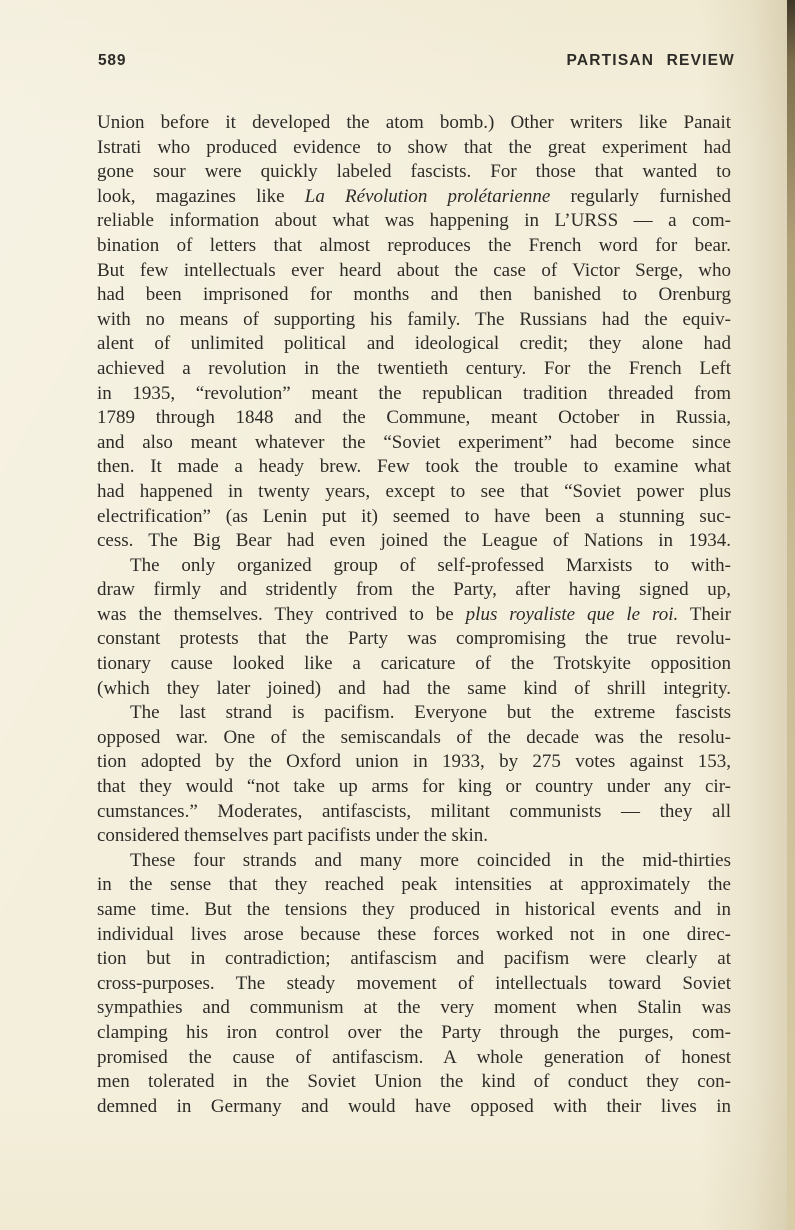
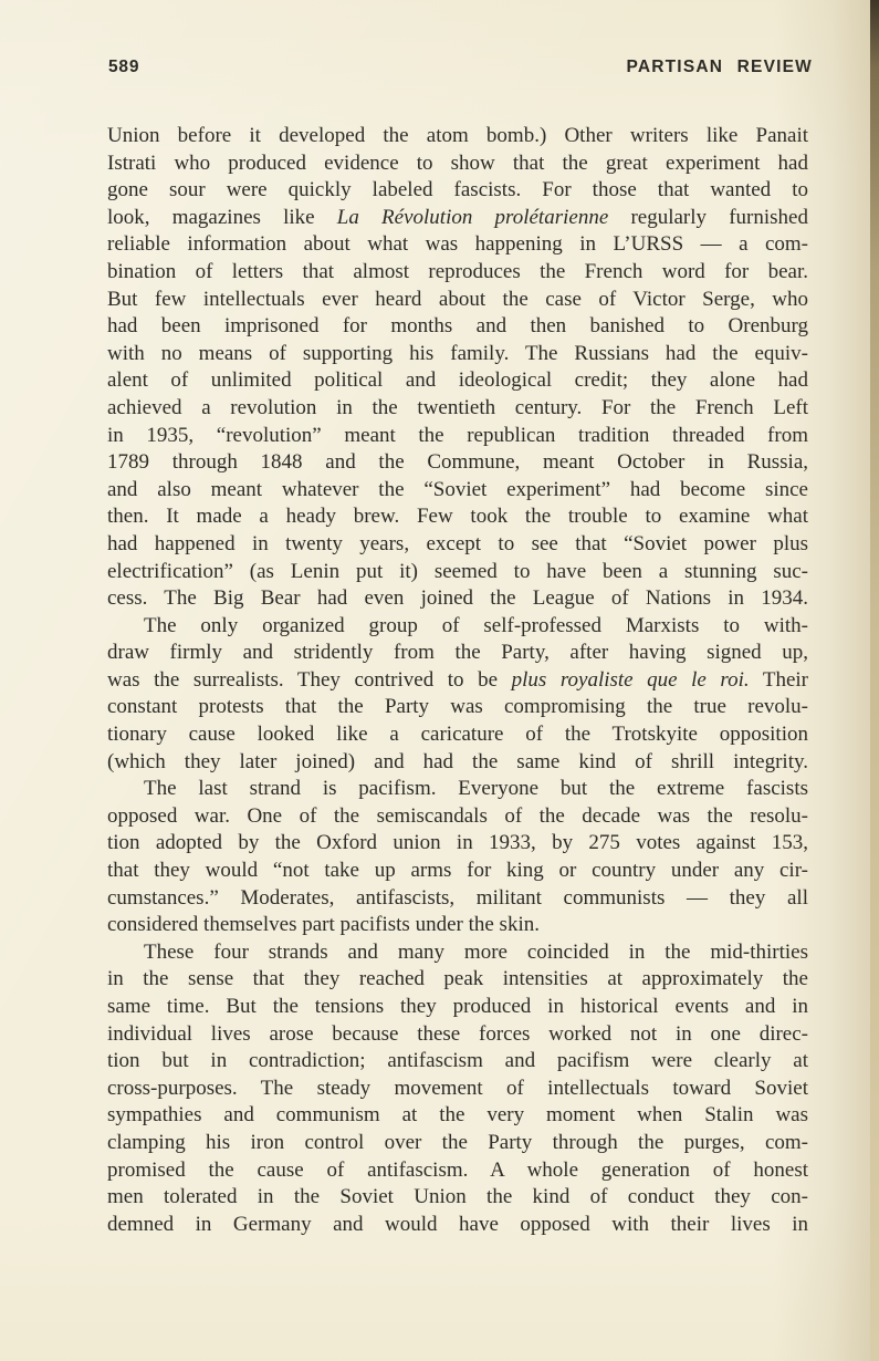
  589
  PARTISAN REV
  Union before it developed the atom bomb.) Other writers like Pa
  Istrati who produced evidence to show that the great experiment
  gone sour were quickly labeled fascists. For those that wanted
  look, magazines like La Révolution prolétarienne regularly furni
  reliable information about what was happening in L’URSS — a c
  bination of letters that almost reproduces the French word for
  But few intellectuals ever heard about the case of Victor Serge,
  had been imprisoned for months and then banished to Oren
  with no means of supporting his family. The Russians had the eq
  alent of unlimited political and ideological credit; they alone
  achieved a revolution in the twentieth century. For the French
  in 1935, “revolution” meant the republican tradition threaded f
  1789 through 1848 and the Commune, meant October in Ru
  and also meant whatever the “Soviet experiment” had become s
  then. It made a heady brew. Few took the trouble to examine
  had happened in twenty years, except to see that “Soviet power
  electrification” (as Lenin put it) seemed to have been a stunning
  cess. The Big Bear had even joined the League of Nations in 1
  The only organized group of self-professed Marxists to w
  draw firmly and stridently from the Party, after having signed
- was the themselves. They contrived to be plus royaliste que le roi. T
+ was the surrealists. They contrived to be plus royaliste que le roi. T
  constant protests that the Party was compromising the true rev
  tionary cause looked like a caricature of the Trotskyite opposi
  (which they later joined) and had the same kind of shrill integ
  The last strand is pacifism. Everyone but the extreme fas
  opposed war. One of the semiscandals of the decade was the res
  tion adopted by the Oxford union in 1933, by 275 votes against
  that they would “not take up arms for king or country under any
  cumstances.” Moderates, antifascists, militant communists — they
  considered themselves part pacifists under the skin.
  These four strands and many more coincided in the mid-thi
  in the sense that they reached peak intensities at approximately
  same time. But the tensions they produced in historical events and
  individual lives arose because these forces worked not in one di
  tion but in contradiction; antifascism and pacifism were clearly
  cross-purposes. The steady movement of intellectuals toward So
  sympathies and communism at the very moment when Stalin
  clamping his iron control over the Party through the purges, c
  promised the cause of antifascism. A whole generation of ho
  men tolerated in the Soviet Union the kind of conduct they
  demned in Germany and would have opposed with their lives
